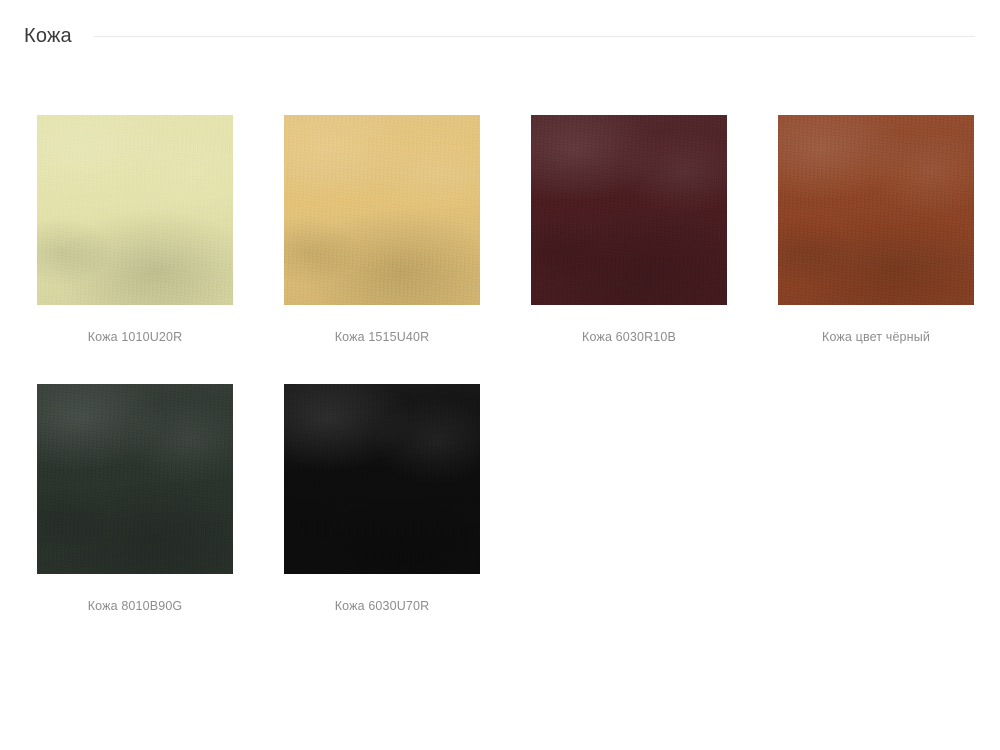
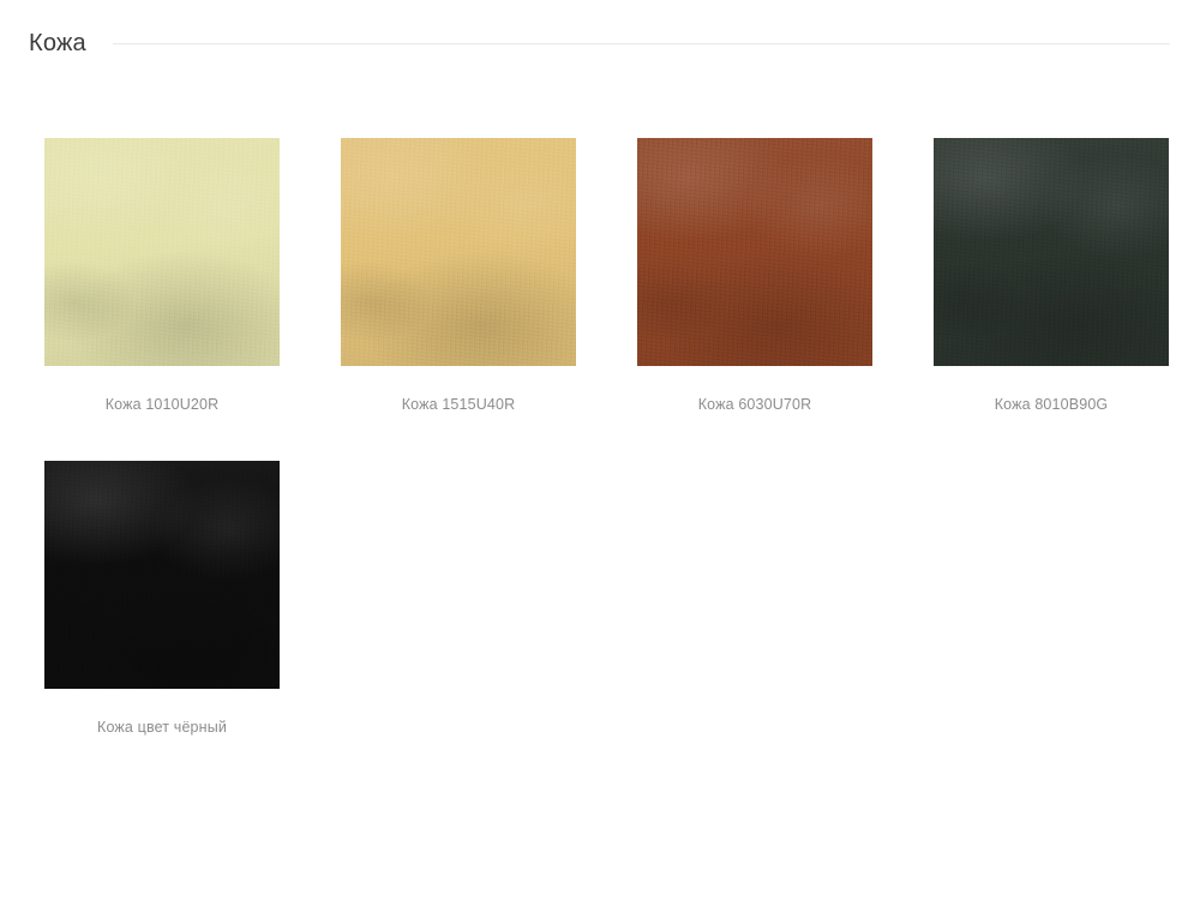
  Кожа
  Кожа 1010U20R
  Кожа 1515U40R
- Кожа 6030R10B
- Кожа цвет чёрный
+ Кожа 6030U70R
  Кожа 8010B90G
- Кожа 6030U70R
+ Кожа цвет чёрный
